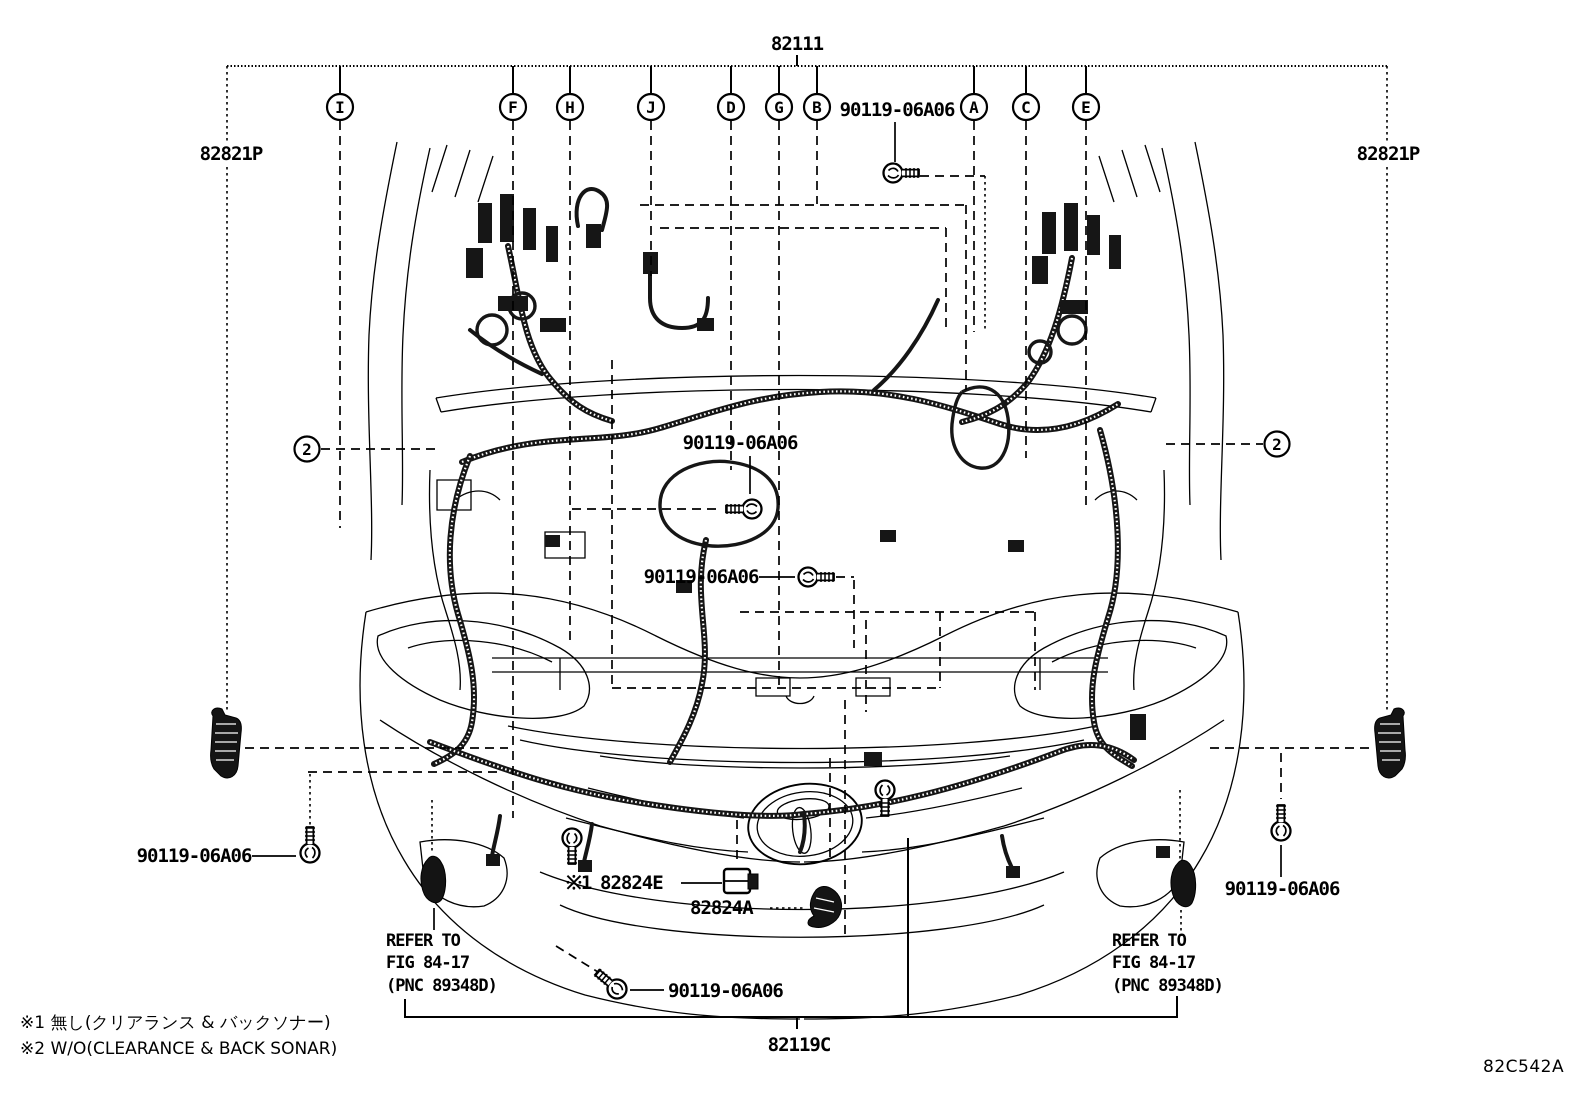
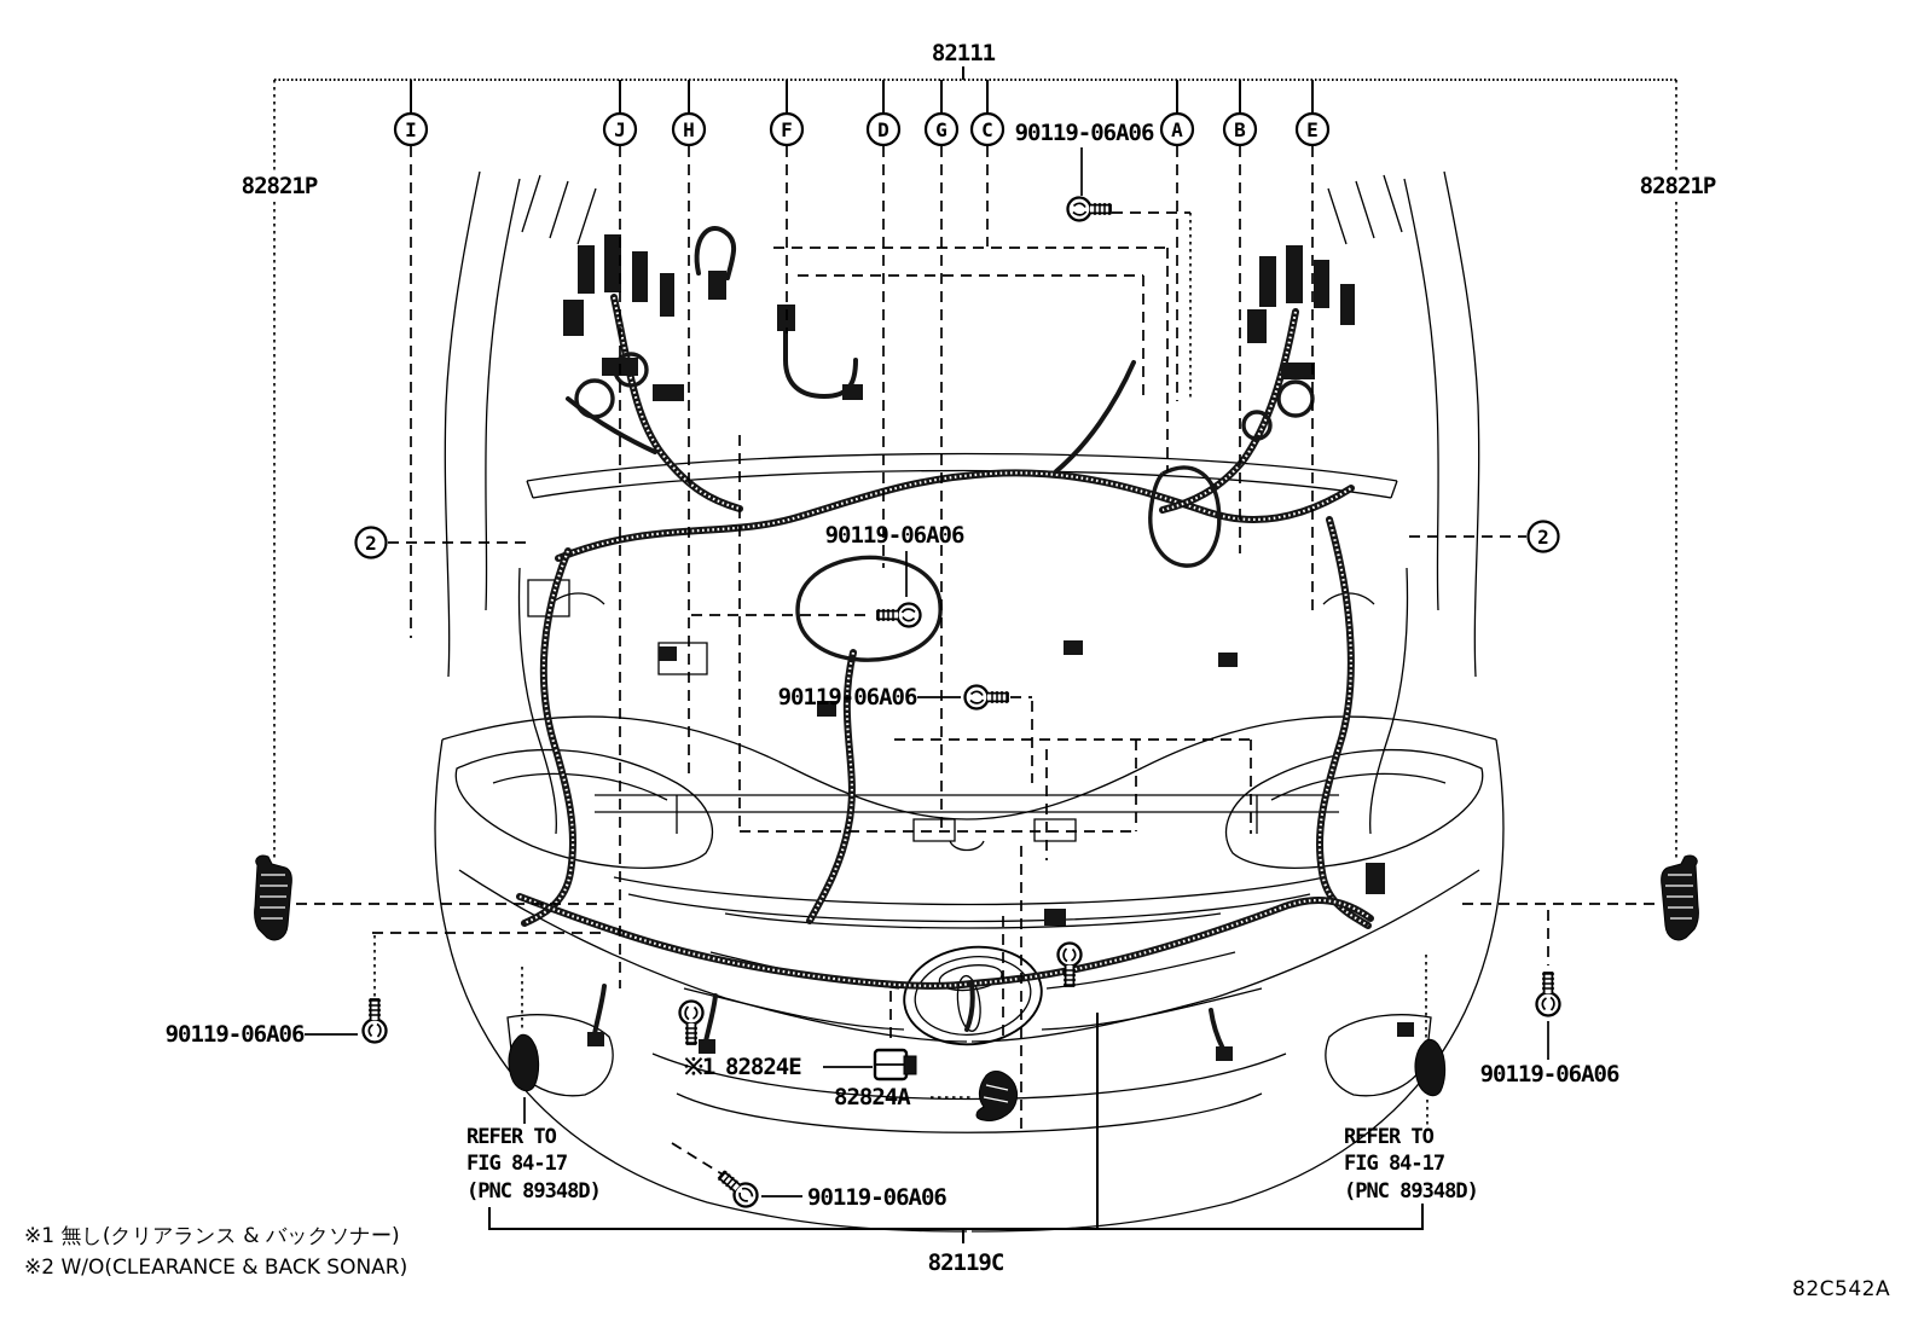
  82111
  I
- F
+ J
  H
- J
+ F
  D
  G
- B
+ C
  A
- C
+ B
  E
  82821P
  82821P
  2
  2
  90119-06A06
  90119-06A06
  90119-06A06
  90119-06A06
  90119-06A06
  90119-06A06
  ※1
  82824E
  82824A
  REFER TO
  FIG 84-17
  (PNC 89348D)
  REFER TO
  FIG 84-17
  (PNC 89348D)
  82119C
  ※1 無し(クリアランス & バックソナー)
  ※2 W/O(CLEARANCE & BACK SONAR)
  82C542A
